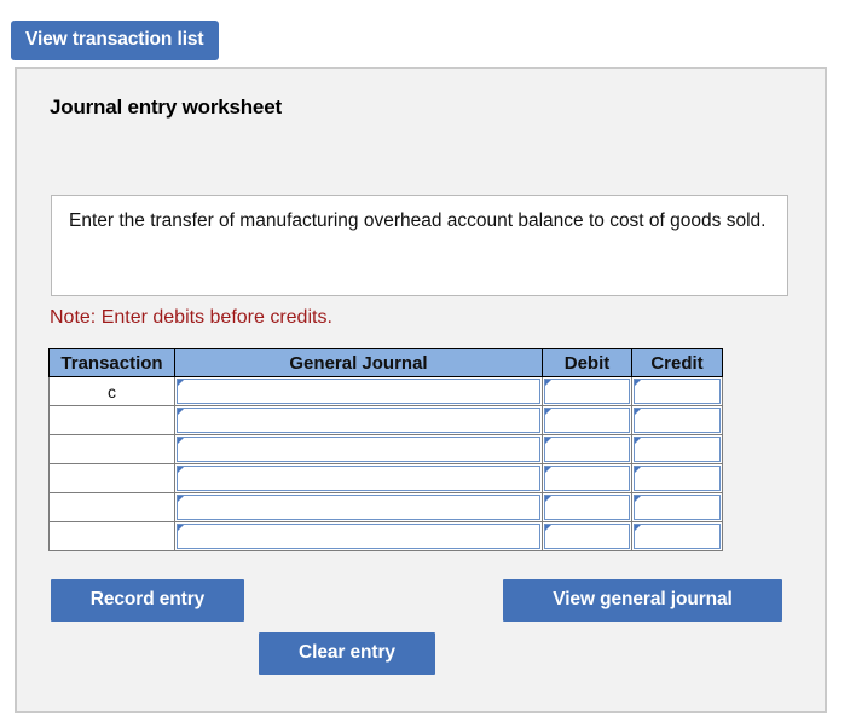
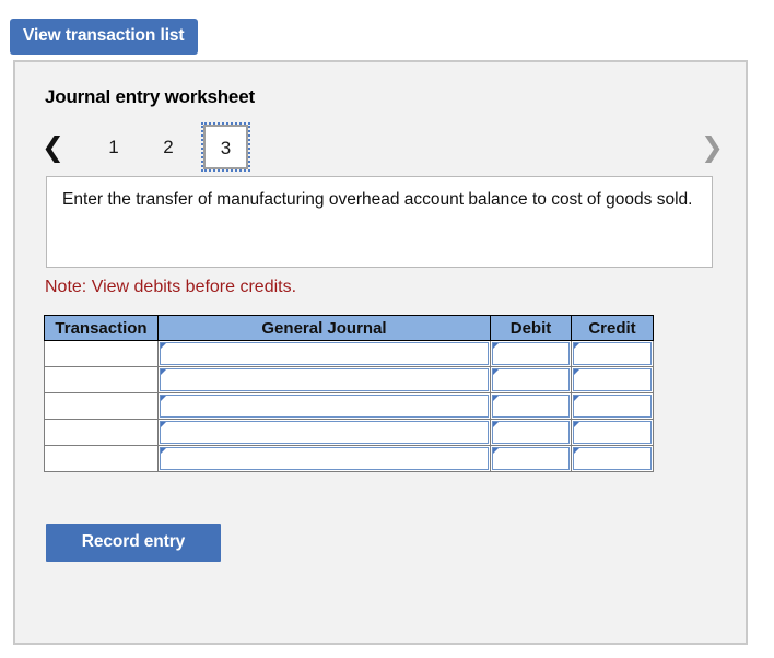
  View transaction list
  Journal entry worksheet
+ ❮
+ 1
+ 2
+ 3
+ ❯
  Enter the transfer of manufacturing overhead account balance to cost of goods sold.
- Note: Enter debits before credits.
+ Note: View debits before credits.
  Transaction	General Journal	Debit	Credit
- c
  Record entry
- Clear entry
- View general journal
